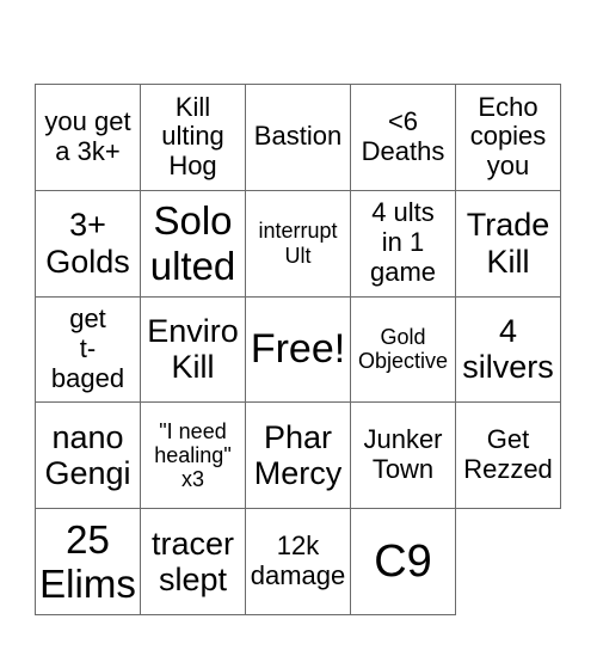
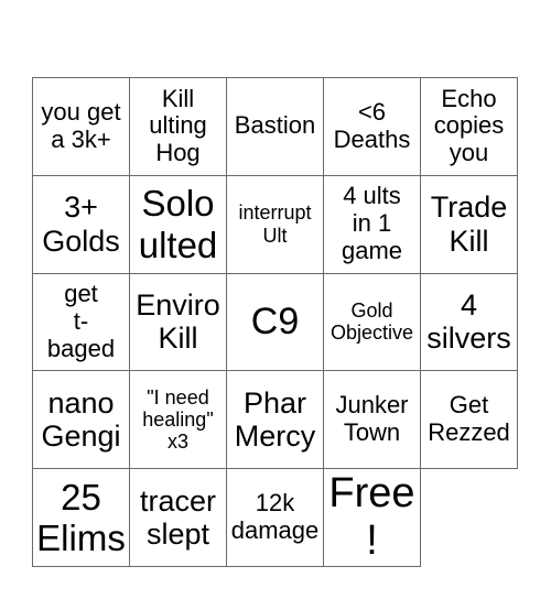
  you get
  a 3k+
  Kill
  ulting
  Hog
  Bastion
  <6
  Deaths
  Echo
  copies
  you
  3+
  Golds
  Solo
  ulted
  interrupt
  Ult
  4 ults
  in 1
  game
  Trade
  Kill
  get
  t-
  baged
  Enviro
  Kill
- Free!
+ C9
  Gold
  Objective
  4
  silvers
  nano
  Gengi
  "I need
  healing"
  x3
  Phar
  Mercy
  Junker
  Town
  Get
  Rezzed
  25
  Elims
  tracer
  slept
  12k
  damage
- C9
+ Free!
